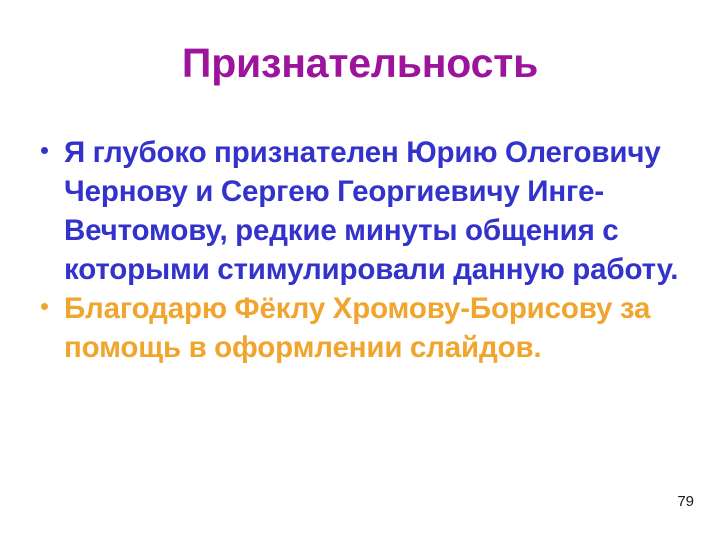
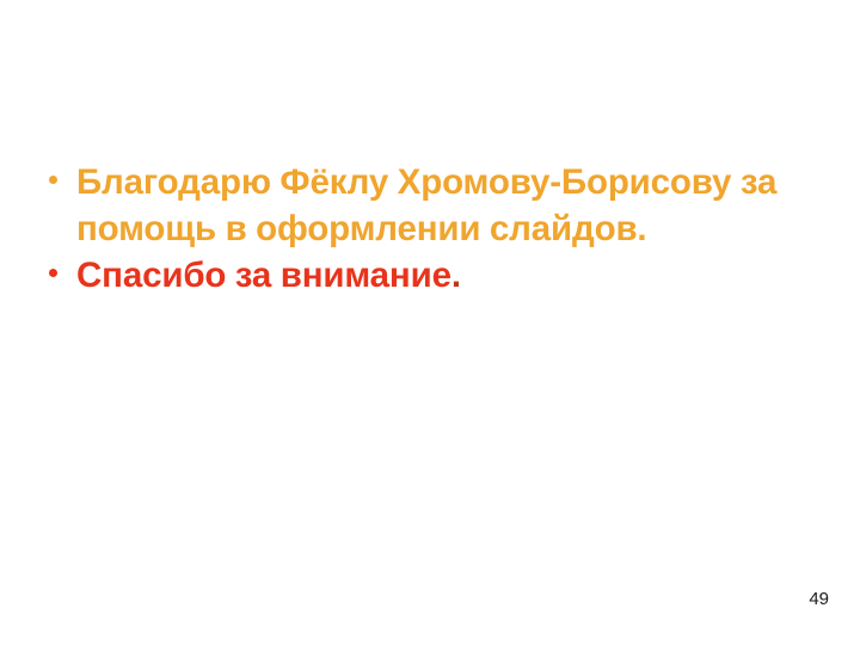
- Признательность
- Я глубоко признателен Юрию Олеговичу Чернову и Сергею Георгиевичу Инге-Вечтомову, редкие минуты общения с которыми стимулировали данную работу.
  Благодарю Фёклу Хромову-Борисову за помощь в оформлении слайдов.
+ Спасибо за внимание.
- 79
+ 49
